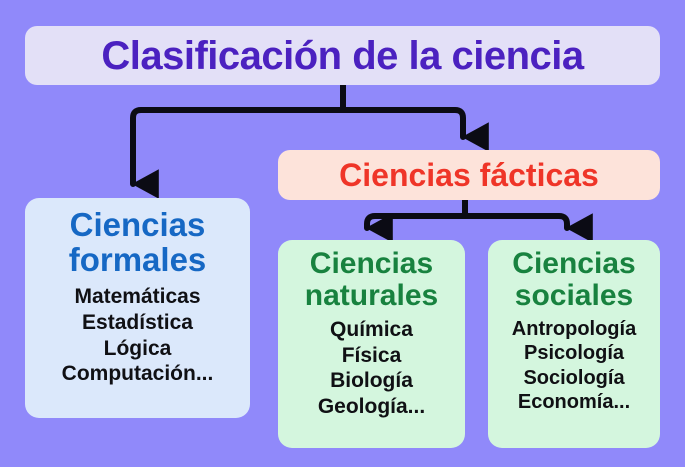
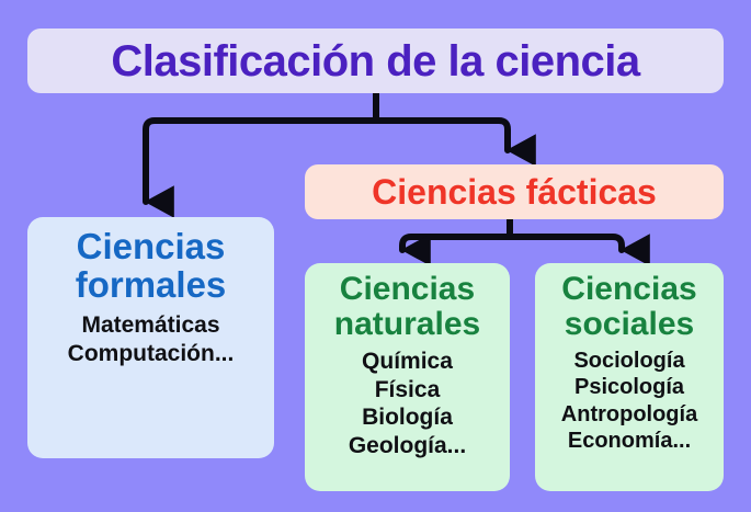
  Clasificación de la ciencia
  Ciencias fácticas
  Ciencias
  formales
  Matemáticas
- Estadística
- Lógica
  Computación...
  Ciencias
  naturales
  Química
  Física
  Biología
  Geología...
  Ciencias
  sociales
- Antropología
+ Sociología
  Psicología
- Sociología
+ Antropología
  Economía...
